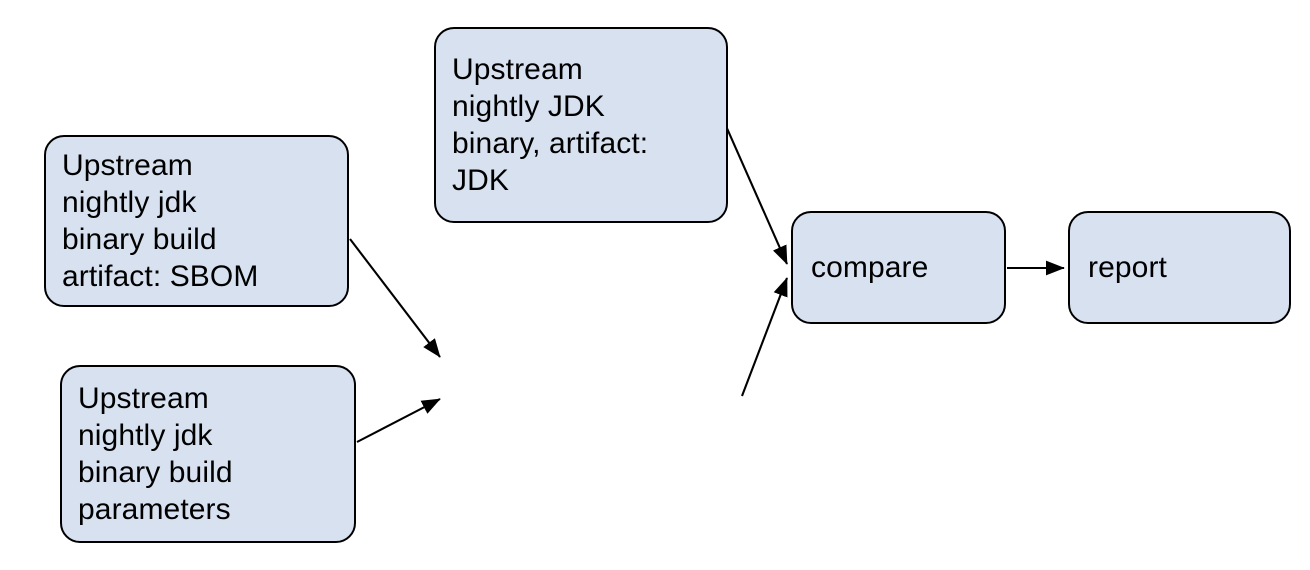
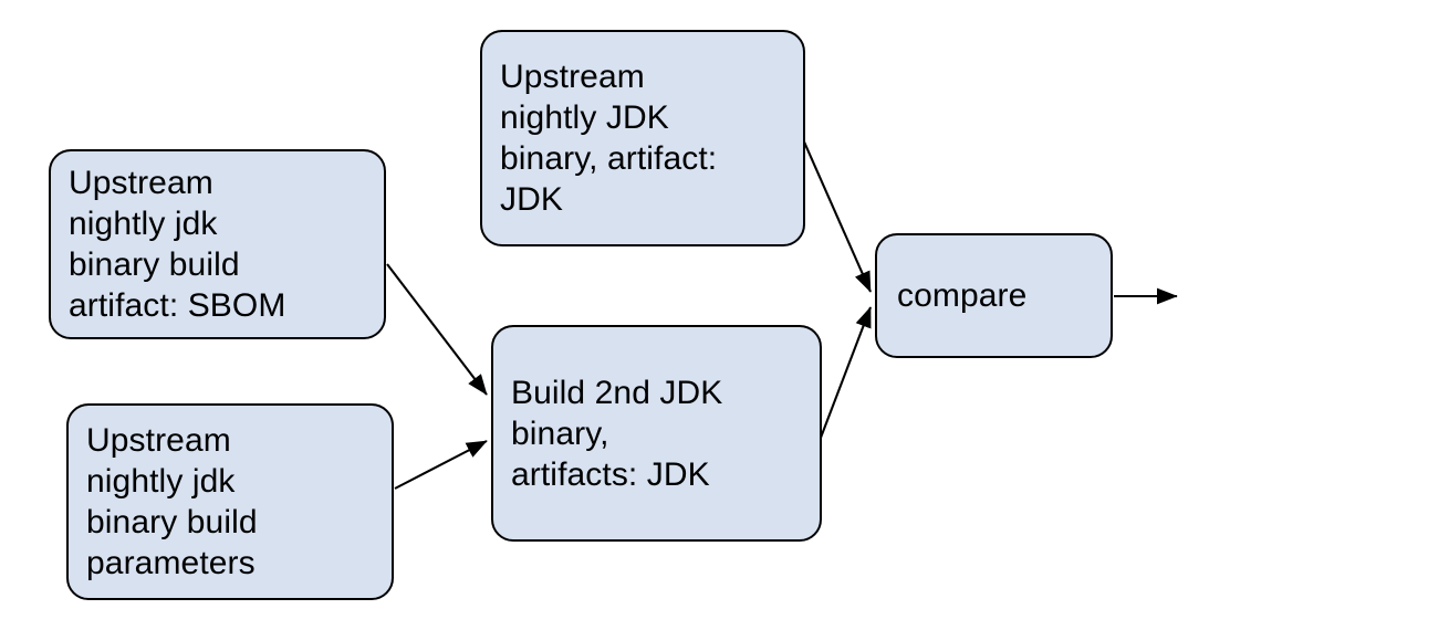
  Upstream
  nightly jdk
  binary build
  artifact: SBOM
  Upstream
  nightly jdk
  binary build
  parameters
  Upstream
  nightly JDK
  binary, artifact:
  JDK
+ Build 2nd JDK
+ binary,
+ artifacts: JDK
  compare
- report
